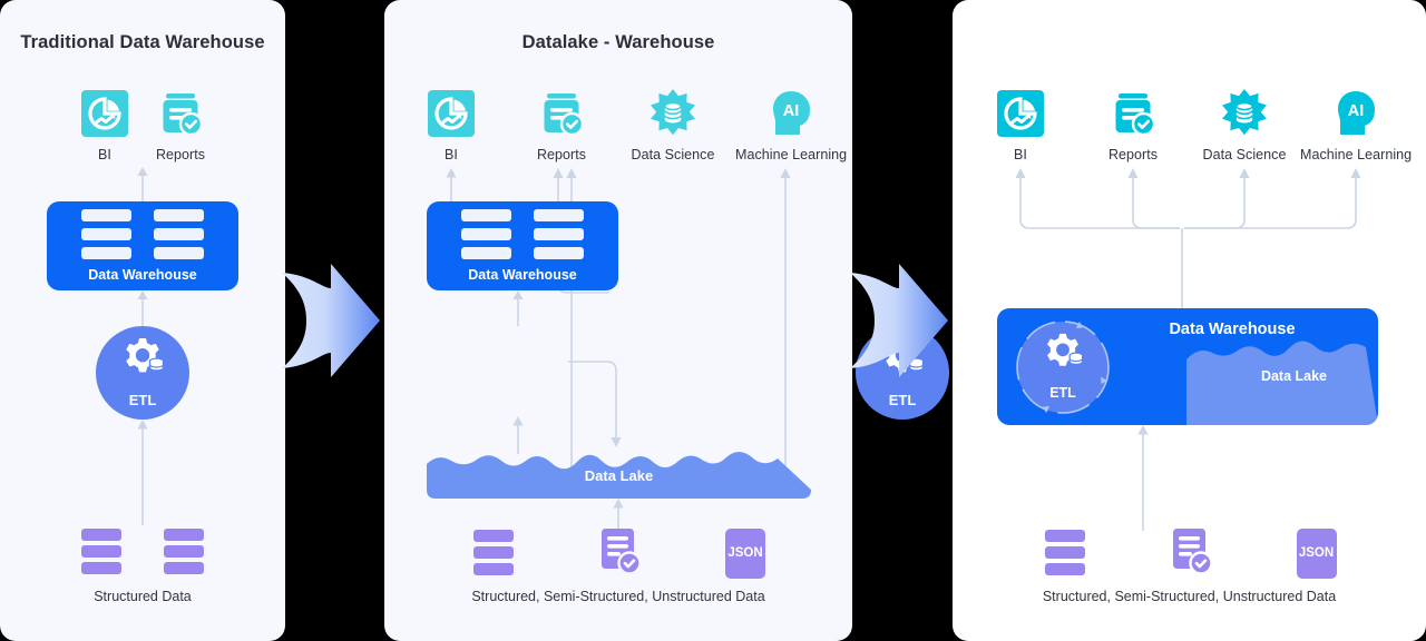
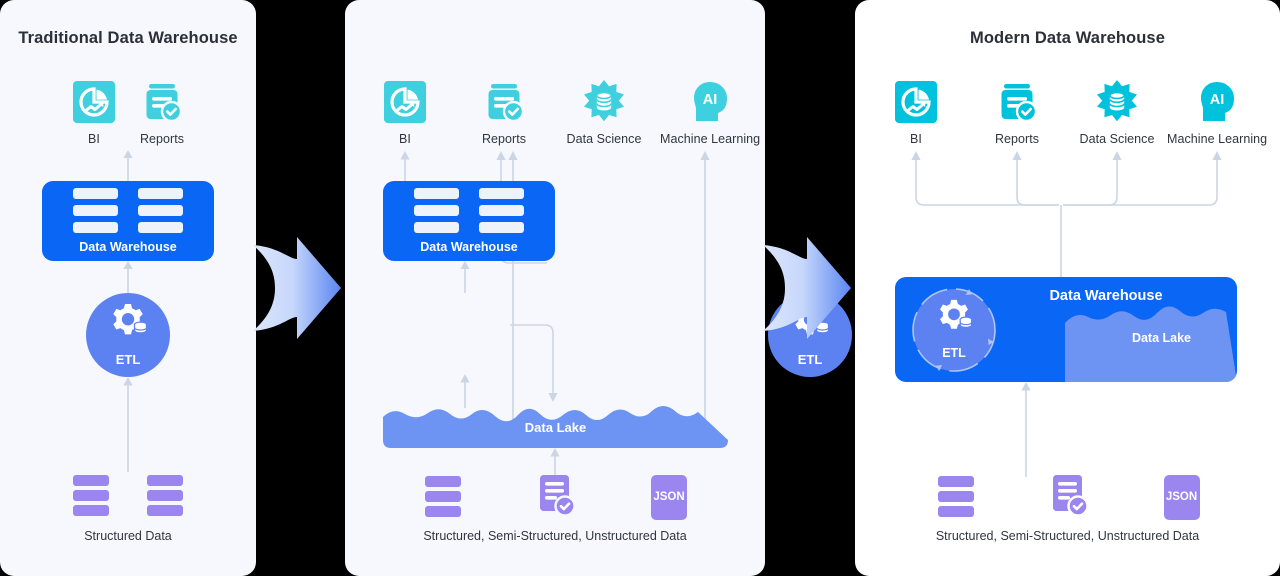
  Traditional Data Warehouse
  BI
  Reports
  Data Warehouse
  ETL
  Structured Data
- Datalake - Warehouse
  BI
  Reports
  Data Science
  AI
  Machine Learning
  Data Warehouse
  ETL
  Data Lake
  JSON
  Structured, Semi-Structured, Unstructured Data
+ Modern Data Warehouse
  BI
  Reports
  Data Science
  AI
  Machine Learning
  JSON
  Structured, Semi-Structured, Unstructured Data
  Data Warehouse
  Data Lake
  ETL
